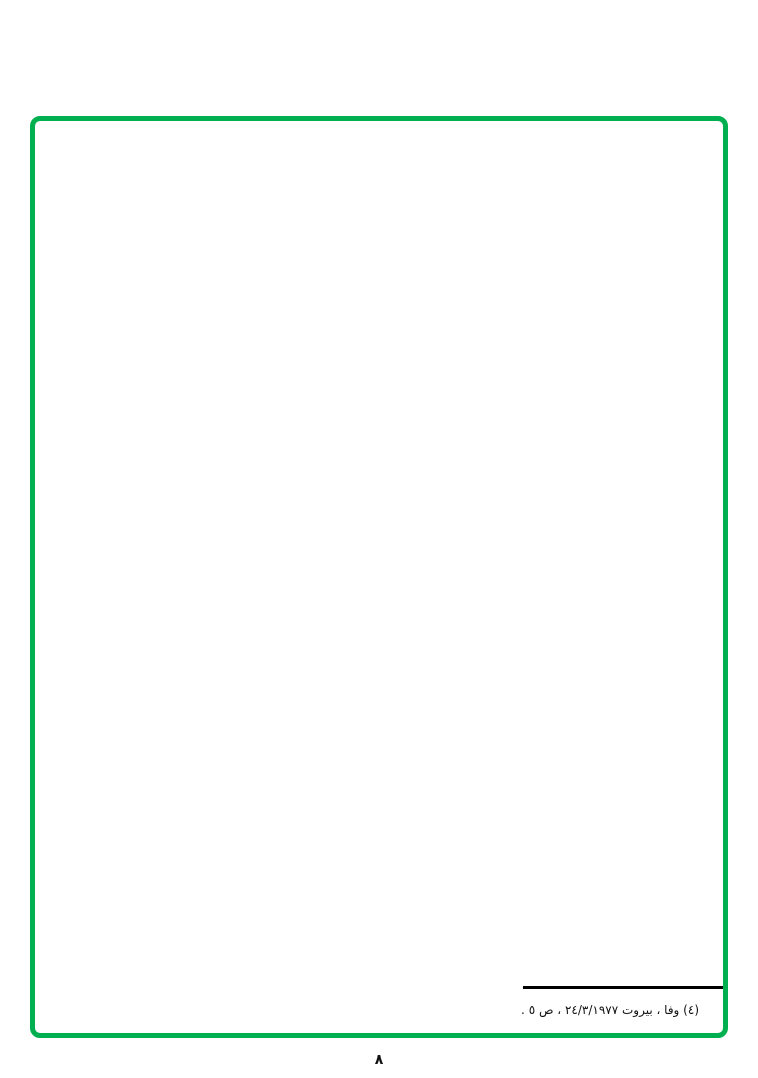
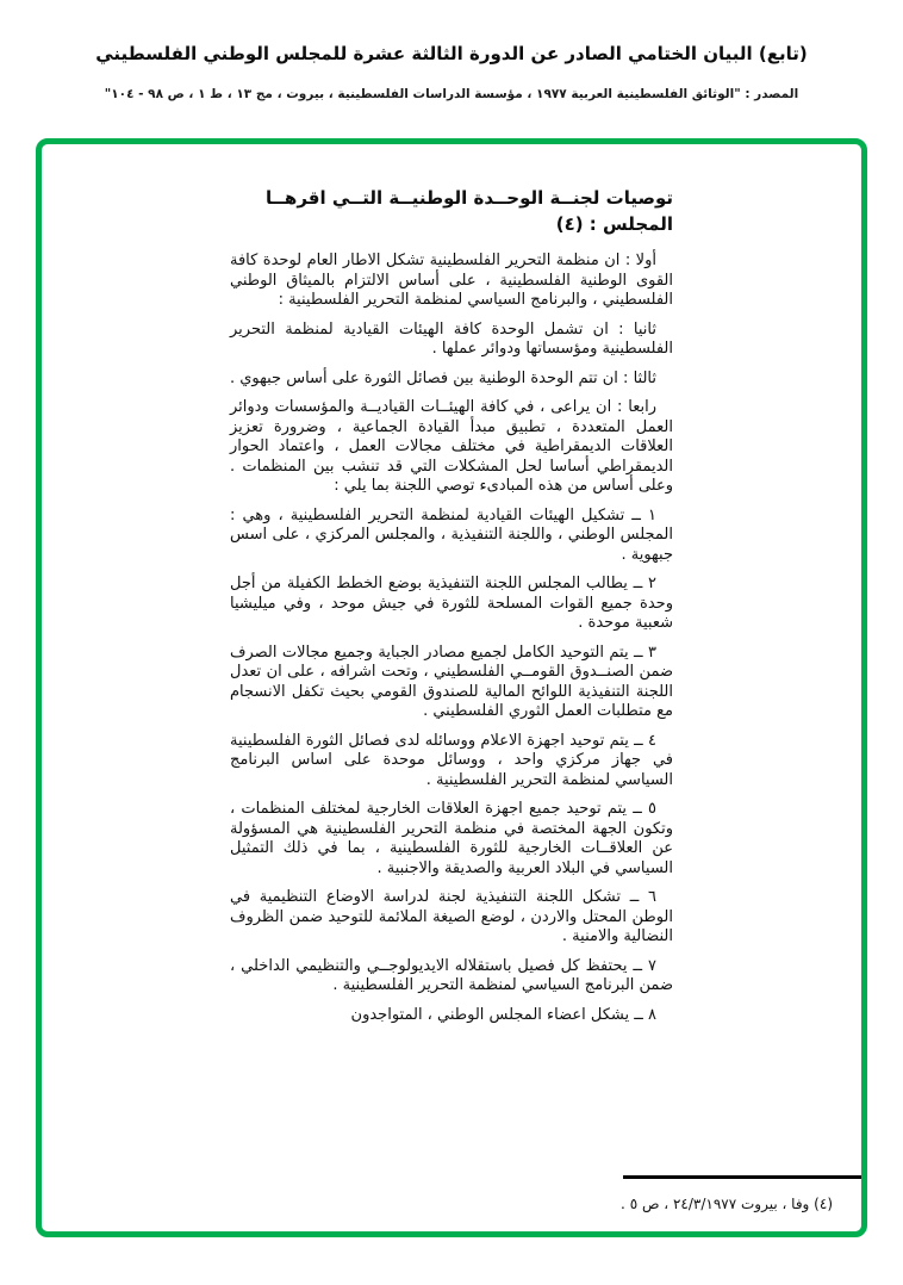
+ (تابع) البيان الختامي الصادر عن الدورة الثالثة عشرة للمجلس الوطني الفلسطيني
+ المصدر : "الوثائق الفلسطينية العربية ١٩٧٧ ، مؤسسة الدراسات الفلسطينية ، بيروت ، مج ١٣ ، ط ١ ، ص ٩٨ - ١٠٤"
+ توصيات لجنــة الوحــدة الوطنيــة التــي اقرهــا
+ المجلس : (٤)
+ أولا : ان منظمة التحرير الفلسطينية تشكل الاطار العام لوحدة كافة القوى الوطنية الفلسطينية ، على أساس الالتزام بالميثاق الوطني الفلسطيني ، والبرنامج السياسي لمنظمة التحرير الفلسطينية :
+ ثانيا : ان تشمل الوحدة كافة الهيئات القيادية لمنظمة التحرير الفلسطينية ومؤسساتها ودوائر عملها .
+ ثالثا : ان تتم الوحدة الوطنية بين فصائل الثورة على أساس جبهوي .
+ رابعا : ان يراعى ، في كافة الهيئــات القياديــة والمؤسسات ودوائر العمل المتعددة ، تطبيق مبدأ القيادة الجماعية ، وضرورة تعزيز العلاقات الديمقراطية في مختلف مجالات العمل ، واعتماد الحوار الديمقراطي أساسا لحل المشكلات التي قد تنشب بين المنظمات . وعلى أساس من هذه المبادىء توصي اللجنة بما يلي :
+ ١ ــ تشكيل الهيئات القيادية لمنظمة التحرير الفلسطينية ، وهي : المجلس الوطني ، واللجنة التنفيذية ، والمجلس المركزي ، على اسس جبهوية .
+ ٢ ــ يطالب المجلس اللجنة التنفيذية بوضع الخطط الكفيلة من أجل وحدة جميع القوات المسلحة للثورة في جيش موحد ، وفي ميليشيا شعبية موحدة .
+ ٣ ــ يتم التوحيد الكامل لجميع مصادر الجباية وجميع مجالات الصرف ضمن الصنــدوق القومــي الفلسطيني ، وتحت اشرافه ، على ان تعدل اللجنة التنفيذية اللوائح المالية للصندوق القومي بحيث تكفل الانسجام مع متطلبات العمل الثوري الفلسطيني .
+ ٤ ــ يتم توحيد اجهزة الاعلام ووسائله لدى فصائل الثورة الفلسطينية في جهاز مركزي واحد ، ووسائل موحدة على اساس البرنامج السياسي لمنظمة التحرير الفلسطينية .
+ ٥ ــ يتم توحيد جميع اجهزة العلاقات الخارجية لمختلف المنظمات ، وتكون الجهة المختصة في منظمة التحرير الفلسطينية هي المسؤولة عن العلاقــات الخارجية للثورة الفلسطينية ، بما في ذلك التمثيل السياسي في البلاد العربية والصديقة والاجنبية .
+ ٦ ــ تشكل اللجنة التنفيذية لجنة لدراسة الاوضاع التنظيمية في الوطن المحتل والاردن ، لوضع الصيغة الملائمة للتوحيد ضمن الظروف النضالية والامنية .
+ ٧ ــ يحتفظ كل فصيل باستقلاله الايديولوجــي والتنظيمي الداخلي ، ضمن البرنامج السياسي لمنظمة التحرير الفلسطينية .
+ ٨ ــ يشكل اعضاء المجلس الوطني ، المتواجدون
  (٤) وفا ، بيروت ٢٤/٣/١٩٧٧ ، ص ٥ .
- ٨
